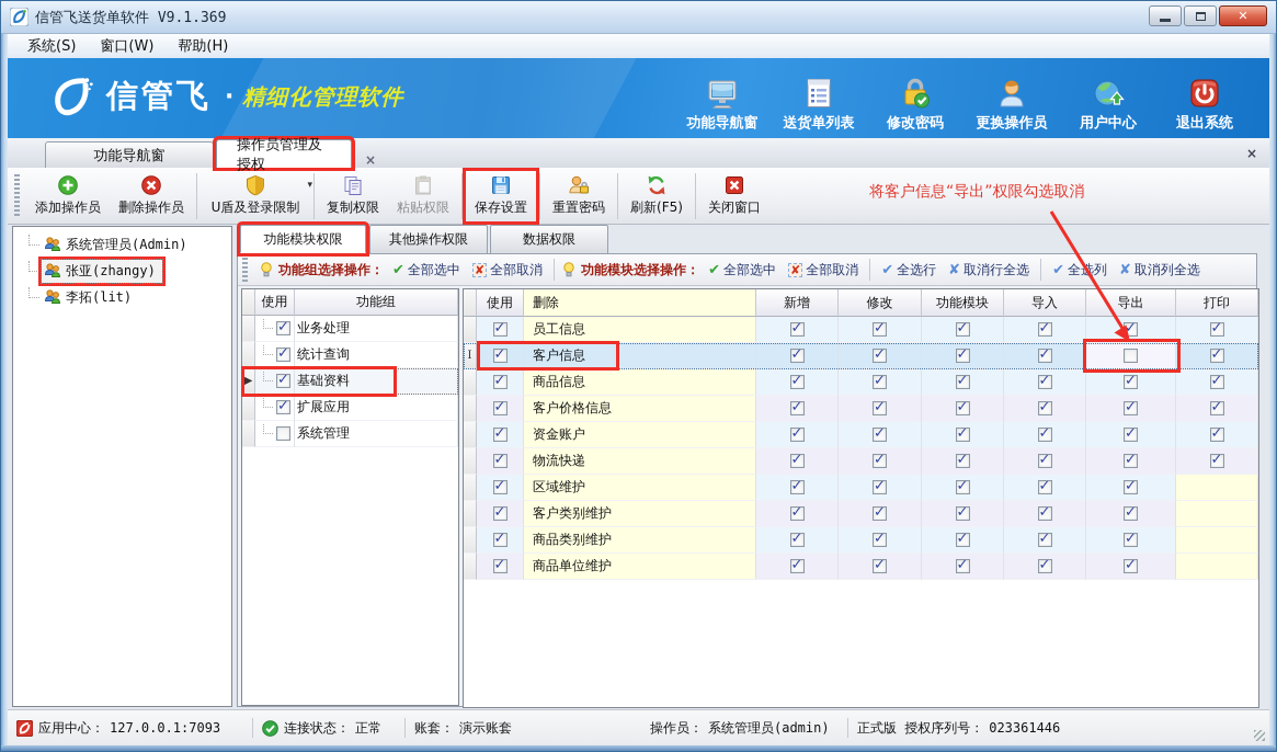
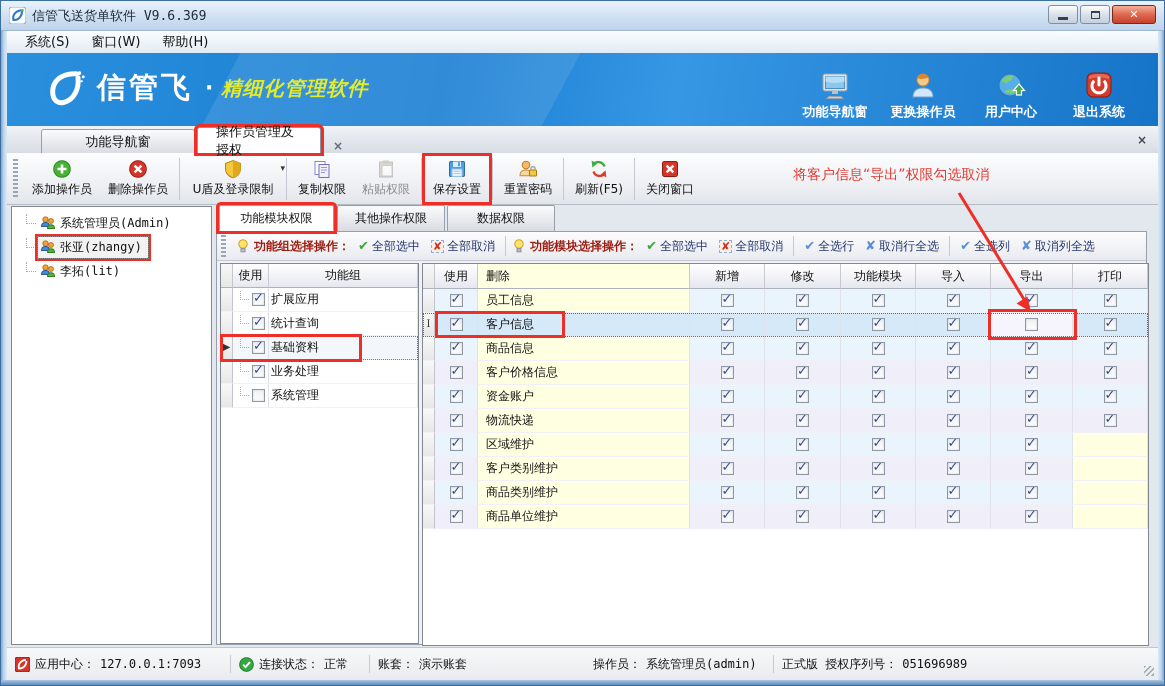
- 信管飞送货单软件 V9.1.369
+ 信管飞送货单软件 V9.6.369
  ✕
  系统(S)
  窗口(W)
  帮助(H)
  信管飞
  ·
  精细化管理软件
  功能导航窗
- 送货单列表
- 修改密码
  更换操作员
  用户中心
  退出系统
  功能导航窗
  操作员管理及授权
  ×
  ×
  添加操作员
  删除操作员
  U盾及登录限制
  ▾
  复制权限
  粘贴权限
  保存设置
  重置密码
  刷新(F5)
  关闭窗口
  系统管理员(Admin)
  张亚(zhangy)
  李拓(lit)
  功能模块权限
  其他操作权限
  数据权限
  功能组选择操作：
  ✔
  全部选中
  ✘
  全部取消
  功能模块选择操作：
  ✔
  全部选中
  ✘
  全部取消
  ✔
  全选行
  ✘
  取消行全选
  ✔
  ✘
  取消列全选
  使用
  功能组
- 业务处理
+ 扩展应用
  统计查询
  ▶
  基础资料
- 扩展应用
+ 业务处理
  系统管理
  使用
  删除
  新增
  修改
  功能模块
  导入
  导出
  打印
  员工信息
  I
  客户信息
  商品信息
  客户价格信息
  资金账户
  物流快递
  区域维护
  客户类别维护
  商品类别维护
  商品单位维护
  应用中心：
  127.0.0.1:7093
  连接状态：
  正常
  账套：
  演示账套
  操作员：
  系统管理员(admin)
  正式版 授权序列号：
- 023361446
+ 051696989
  将客户信息“导出”权限勾选取消
